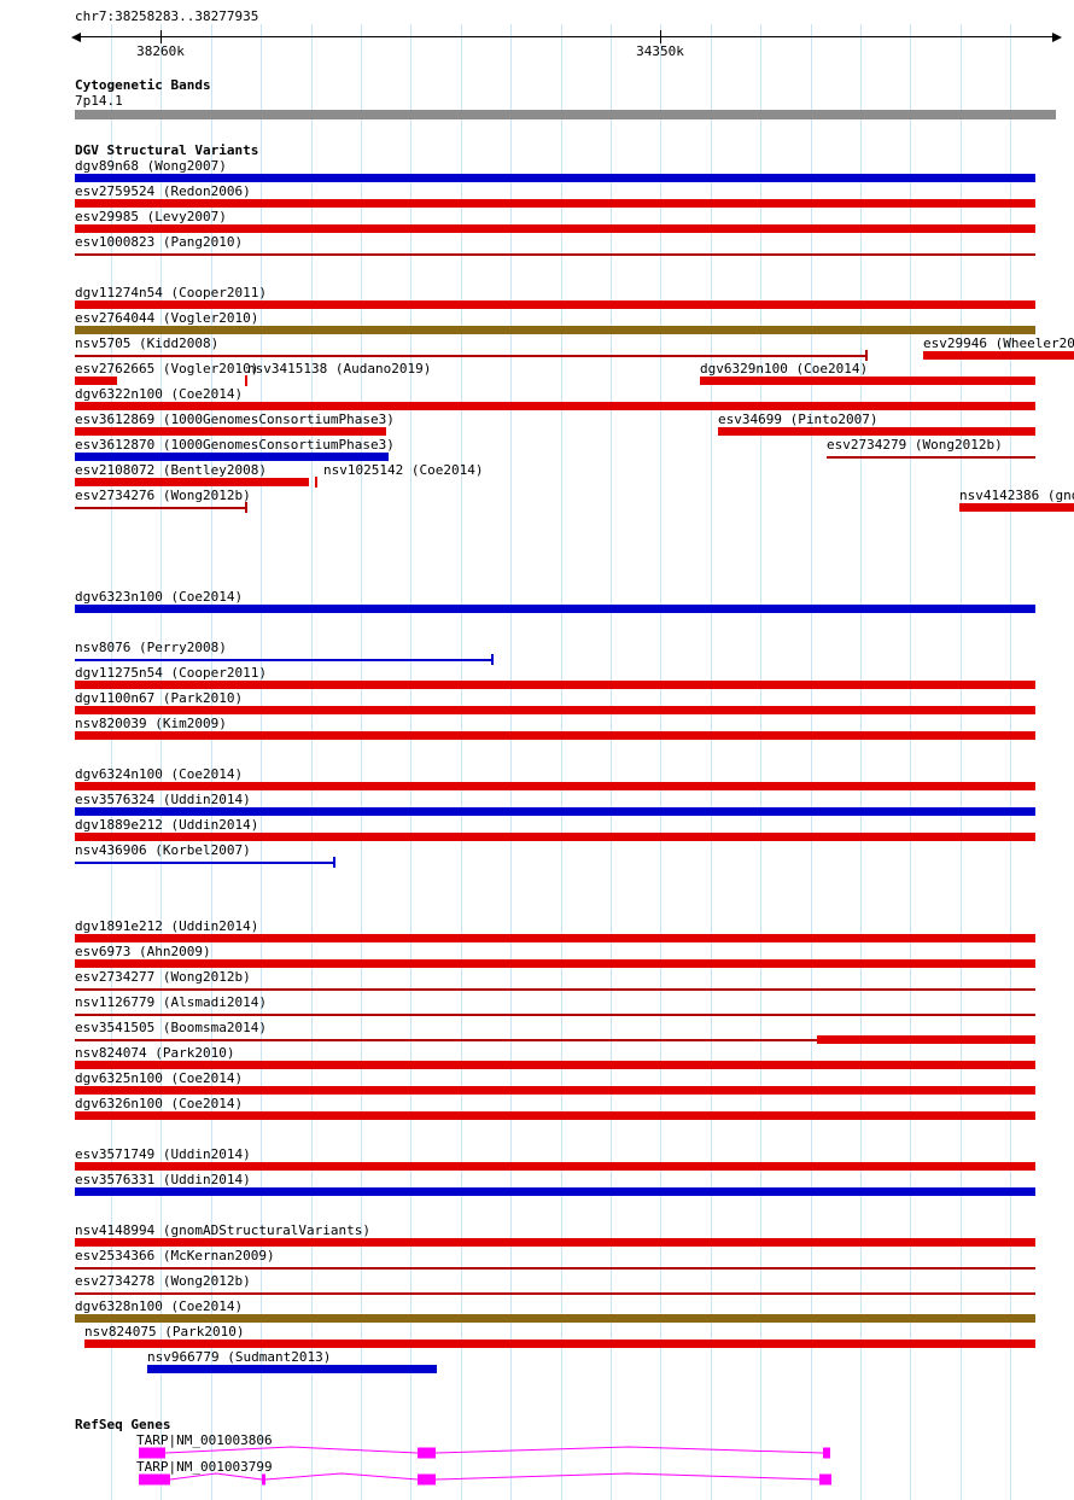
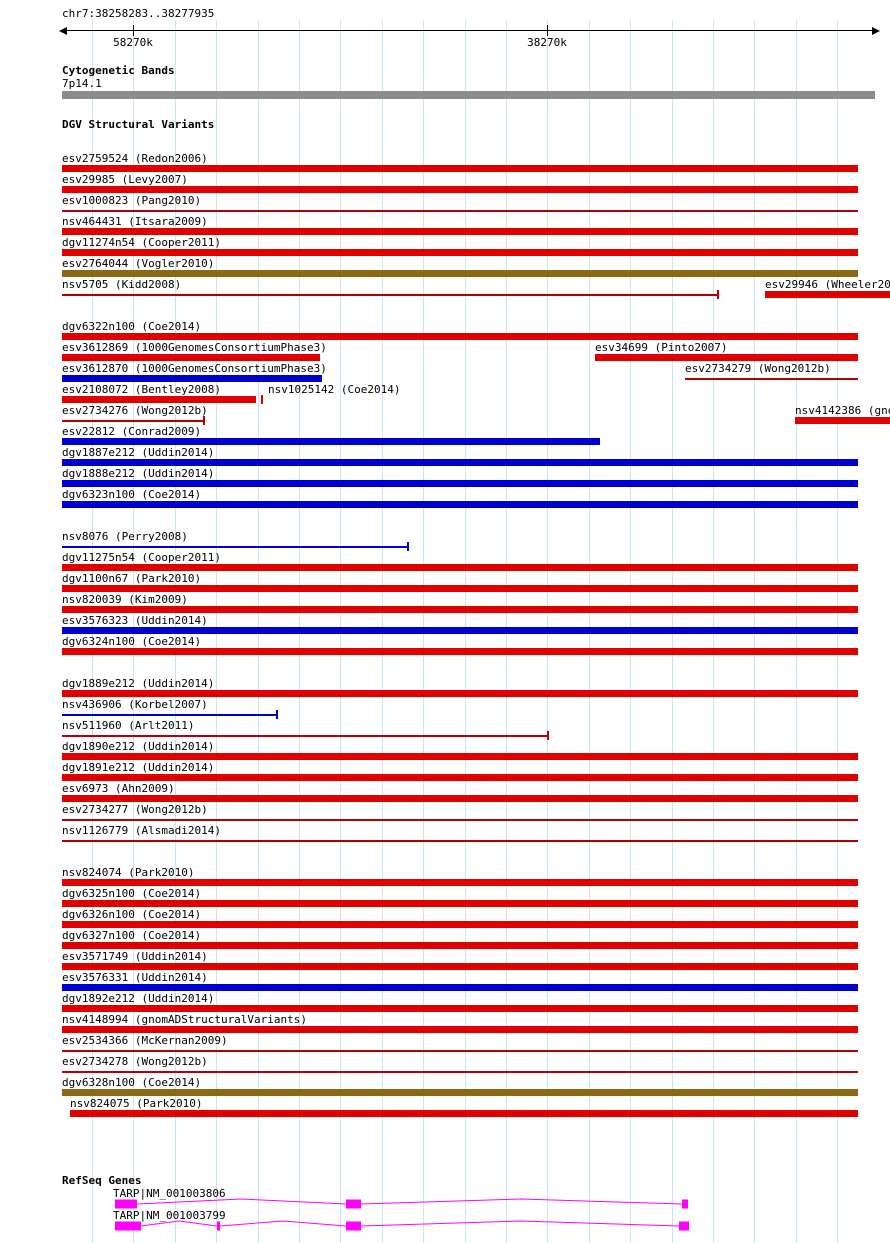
  chr7:38258283..38277935
- 38260k
+ 58270k
- 34350k
+ 38270k
  Cytogenetic Bands
  7p14.1
  DGV Structural Variants
- dgv89n68 (Wong2007)
  esv2759524 (Redon2006)
  esv29985 (Levy2007)
  esv1000823 (Pang2010)
+ nsv464431 (Itsara2009)
  dgv11274n54 (Cooper2011)
  esv2764044 (Vogler2010)
  nsv5705 (Kidd2008)
  esv29946 (Wheeler20
- esv2762665 (Vogler2010)
- nsv3415138 (Audano2019)
- dgv6329n100 (Coe2014)
  dgv6322n100 (Coe2014)
  esv3612869 (1000GenomesConsortiumPhase3)
  esv34699 (Pinto2007)
  esv3612870 (1000GenomesConsortiumPhase3)
  esv2734279 (Wong2012b)
  esv2108072 (Bentley2008)
  nsv1025142 (Coe2014)
  esv2734276 (Wong2012b)
  nsv4142386 (gn
+ esv22812 (Conrad2009)
+ dgv1887e212 (Uddin2014)
+ dgv1888e212 (Uddin2014)
  dgv6323n100 (Coe2014)
  nsv8076 (Perry2008)
  dgv11275n54 (Cooper2011)
  dgv1100n67 (Park2010)
  nsv820039 (Kim2009)
+ esv3576323 (Uddin2014)
  dgv6324n100 (Coe2014)
- esv3576324 (Uddin2014)
  dgv1889e212 (Uddin2014)
  nsv436906 (Korbel2007)
+ nsv511960 (Arlt2011)
+ dgv1890e212 (Uddin2014)
  dgv1891e212 (Uddin2014)
  esv6973 (Ahn2009)
  esv2734277 (Wong2012b)
  nsv1126779 (Alsmadi2014)
- esv3541505 (Boomsma2014)
  nsv824074 (Park2010)
  dgv6325n100 (Coe2014)
  dgv6326n100 (Coe2014)
+ dgv6327n100 (Coe2014)
  esv3571749 (Uddin2014)
  esv3576331 (Uddin2014)
+ dgv1892e212 (Uddin2014)
  nsv4148994 (gnomADStructuralVariants)
  esv2534366 (McKernan2009)
  esv2734278 (Wong2012b)
  dgv6328n100 (Coe2014)
  nsv824075 (Park2010)
- nsv966779 (Sudmant2013)
  RefSeq Genes
  TARP|NM_001003806
  TARP|NM_001003799
